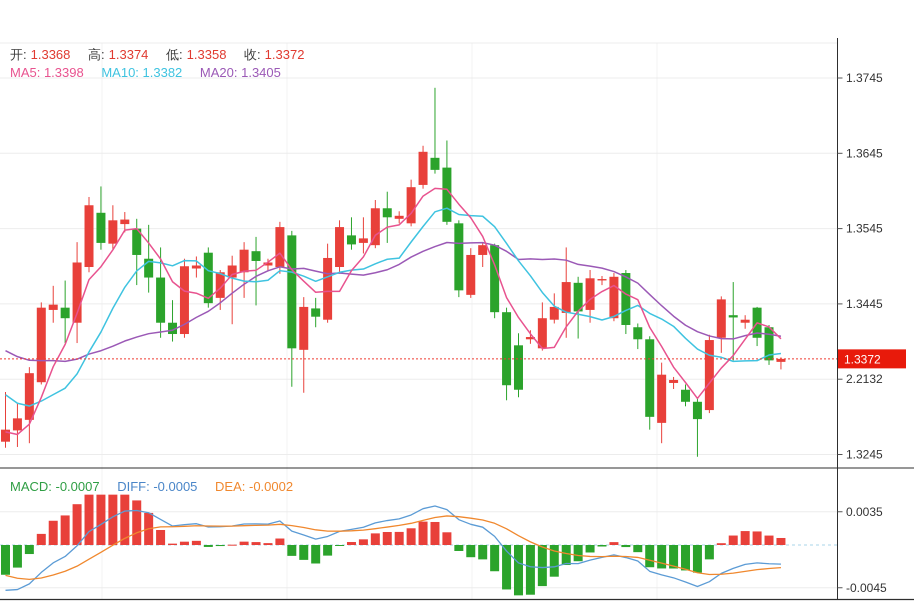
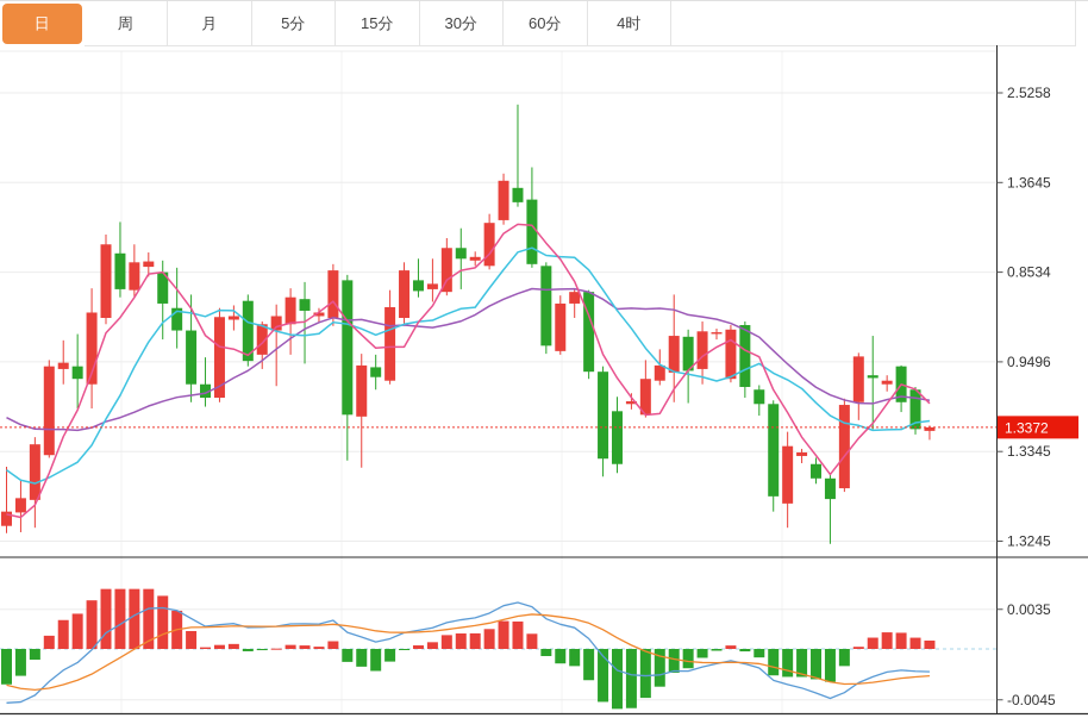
+ 日
+ 周
+ 月
+ 5分
+ 15分
+ 30分
+ 60分
+ 4时
- 1.3745
+ 2.5258
  1.3645
- 1.3545
+ 0.8534
- 1.3445
+ 0.9496
- 2.2132
+ 1.3345
  1.3245
  0.0035
  -0.0045
  1.3372
- 开: 1.3368 高: 1.3374 低: 1.3358 收: 1.3372
- MA5: 1.3398 MA10: 1.3382 MA20: 1.3405
- MACD: -0.0007 DIFF: -0.0005 DEA: -0.0002
